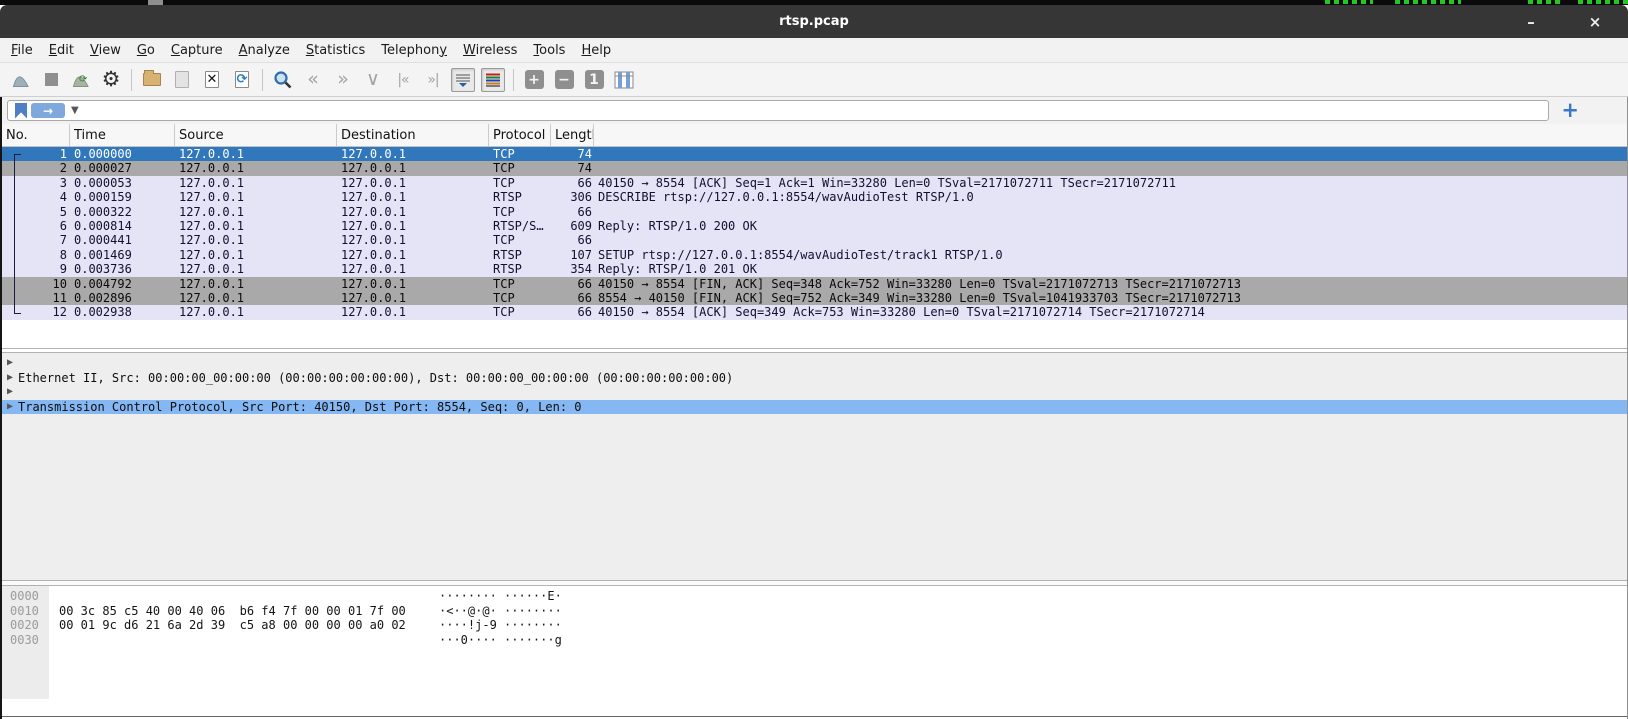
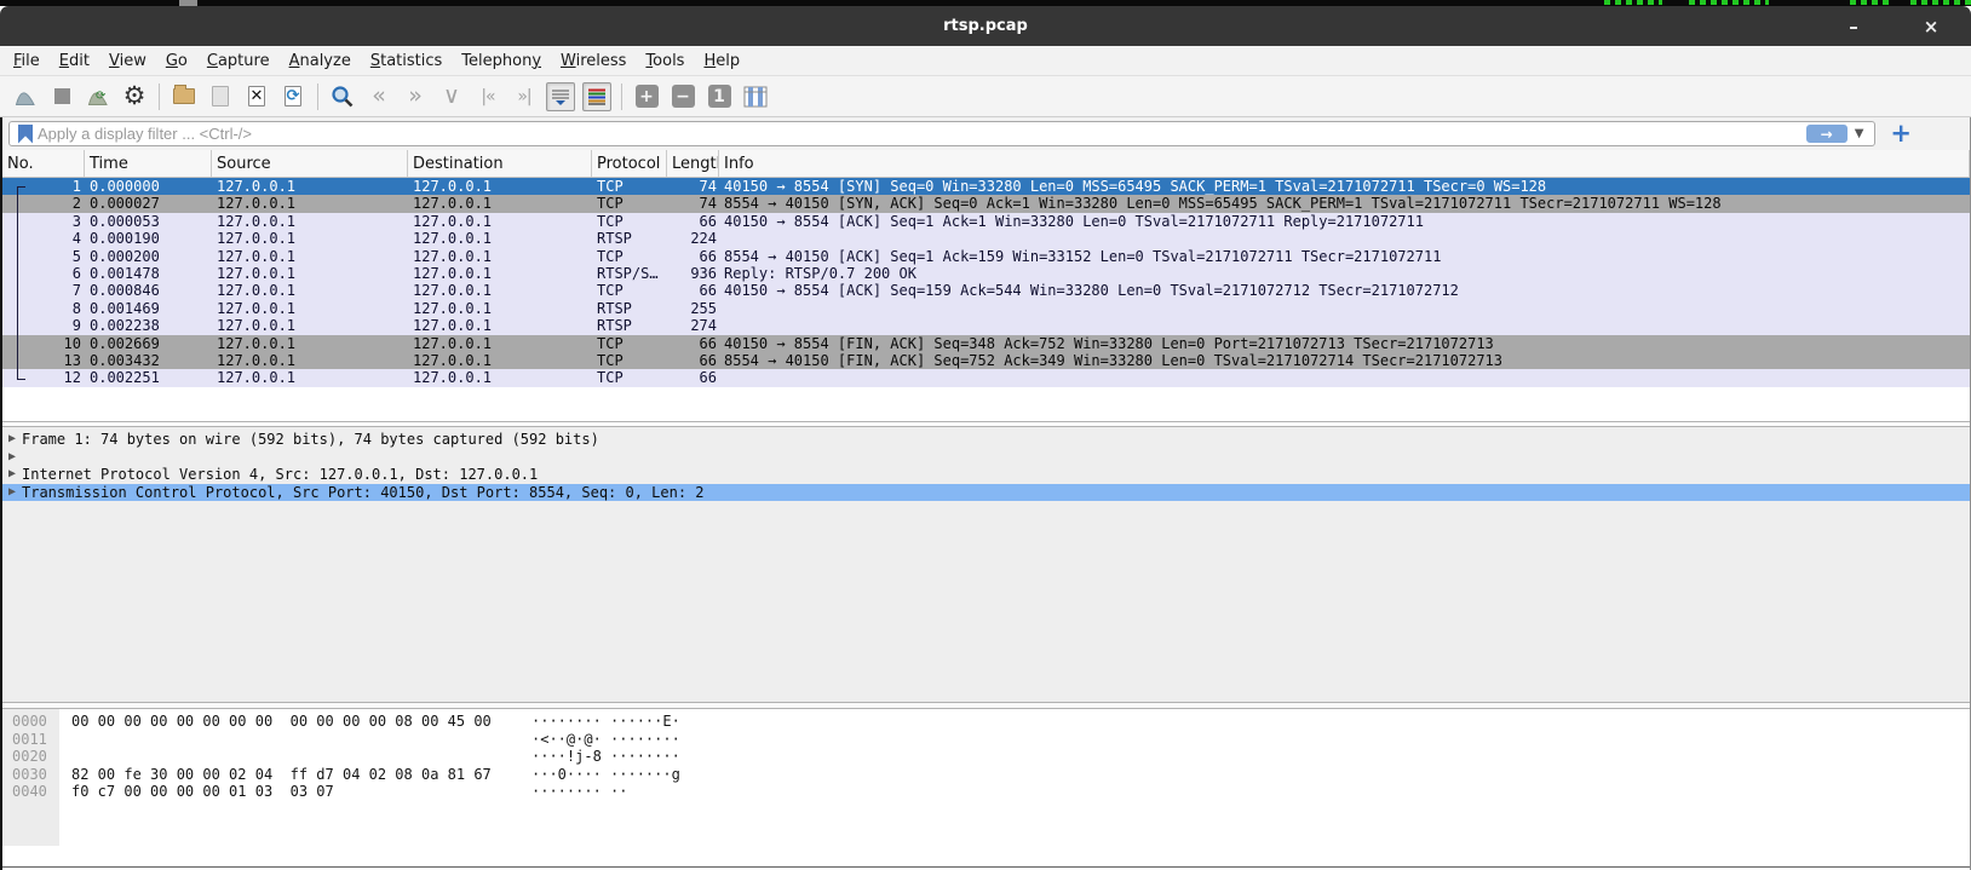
  rtsp.pcap
  –
  ×
  File
  Edit
  View
  Go
  Capture
  Analyze
  Statistics
  Telephony
  Wireless
  Tools
  Help
  ⟳
  ⚙
  ✕
  ⟳
  «
  »
  ∨
  |«
  »|
  +
  −
  1
+ Apply a display filter ... <Ctrl-/>
  →
  ▼
  +
  No.
  Time
  Source
  Destination
  Protocol
  Lengt
+ Info
  1
  0.000000
  127.0.0.1
  127.0.0.1
  TCP
  74
+ 40150 → 8554 [SYN] Seq=0 Win=33280 Len=0 MSS=65495 SACK_PERM=1 TSval=2171072711 TSecr=0 WS=128
  2
  0.000027
  127.0.0.1
  127.0.0.1
  TCP
  74
+ 8554 → 40150 [SYN, ACK] Seq=0 Ack=1 Win=33280 Len=0 MSS=65495 SACK_PERM=1 TSval=2171072711 TSecr=2171072711 WS=128
  3
  0.000053
  127.0.0.1
  127.0.0.1
  TCP
  66
- 40150 → 8554 [ACK] Seq=1 Ack=1 Win=33280 Len=0 TSval=2171072711 TSecr=2171072711
+ 40150 → 8554 [ACK] Seq=1 Ack=1 Win=33280 Len=0 TSval=2171072711 Reply=2171072711
  4
- 0.000159
+ 0.000190
  127.0.0.1
  127.0.0.1
  RTSP
- 306
+ 224
- DESCRIBE rtsp://127.0.0.1:8554/wavAudioTest RTSP/1.0
  5
- 0.000322
+ 0.000200
  127.0.0.1
  127.0.0.1
  TCP
  66
+ 8554 → 40150 [ACK] Seq=1 Ack=159 Win=33152 Len=0 TSval=2171072711 TSecr=2171072711
  6
- 0.000814
+ 0.001478
  127.0.0.1
  127.0.0.1
  RTSP/S…
- 609
+ 936
- Reply: RTSP/1.0 200 OK
+ Reply: RTSP/0.7 200 OK
  7
- 0.000441
+ 0.000846
  127.0.0.1
  127.0.0.1
  TCP
  66
+ 40150 → 8554 [ACK] Seq=159 Ack=544 Win=33280 Len=0 TSval=2171072712 TSecr=2171072712
  8
  0.001469
  127.0.0.1
  127.0.0.1
  RTSP
- 107
+ 255
- SETUP rtsp://127.0.0.1:8554/wavAudioTest/track1 RTSP/1.0
  9
- 0.003736
+ 0.002238
  127.0.0.1
  127.0.0.1
  RTSP
- 354
+ 274
- Reply: RTSP/1.0 201 OK
  10
- 0.004792
+ 0.002669
  127.0.0.1
  127.0.0.1
  TCP
  66
- 40150 → 8554 [FIN, ACK] Seq=348 Ack=752 Win=33280 Len=0 TSval=2171072713 TSecr=2171072713
+ 40150 → 8554 [FIN, ACK] Seq=348 Ack=752 Win=33280 Len=0 Port=2171072713 TSecr=2171072713
- 11
+ 13
- 0.002896
+ 0.003432
  127.0.0.1
  127.0.0.1
  TCP
  66
- 8554 → 40150 [FIN, ACK] Seq=752 Ack=349 Win=33280 Len=0 TSval=1041933703 TSecr=2171072713
+ 8554 → 40150 [FIN, ACK] Seq=752 Ack=349 Win=33280 Len=0 TSval=2171072714 TSecr=2171072713
  12
- 0.002938
+ 0.002251
  127.0.0.1
  127.0.0.1
  TCP
  66
- 40150 → 8554 [ACK] Seq=349 Ack=753 Win=33280 Len=0 TSval=2171072714 TSecr=2171072714
  ▶
+ Frame 1: 74 bytes on wire (592 bits), 74 bytes captured (592 bits)
  ▶
- Ethernet II, Src: 00:00:00_00:00:00 (00:00:00:00:00:00), Dst: 00:00:00_00:00:00 (00:00:00:00:00:00)
  ▶
+ Internet Protocol Version 4, Src: 127.0.0.1, Dst: 127.0.0.1
  ▶
- Transmission Control Protocol, Src Port: 40150, Dst Port: 8554, Seq: 0, Len: 0
+ Transmission Control Protocol, Src Port: 40150, Dst Port: 8554, Seq: 0, Len: 2
  0000
+ 00 00 00 00 00 00 00 00 00 00 00 00 08 00 45 00
  ········ ······E·
- 0010
+ 0011
- 00 3c 85 c5 40 00 40 06 b6 f4 7f 00 00 01 7f 00
  ·<··@·@· ········
  0020
- 00 01 9c d6 21 6a 2d 39 c5 a8 00 00 00 00 a0 02
- ····!j-9 ········
+ ····!j-8 ········
  0030
+ 82 00 fe 30 00 00 02 04 ff d7 04 02 08 0a 81 67
  ···0···· ·······g
+ 0040
+ f0 c7 00 00 00 00 01 03 03 07
+ ········ ··
